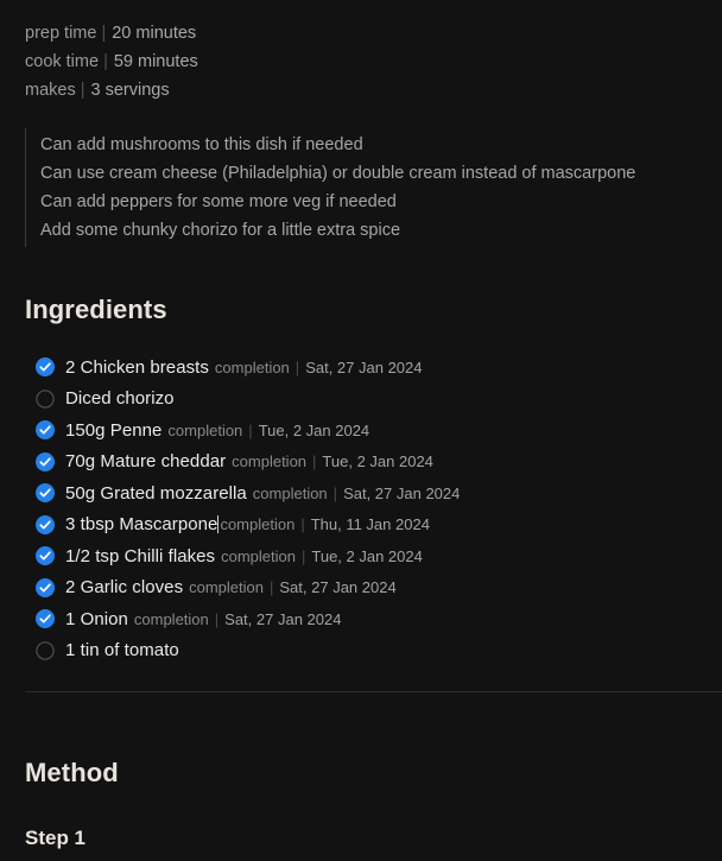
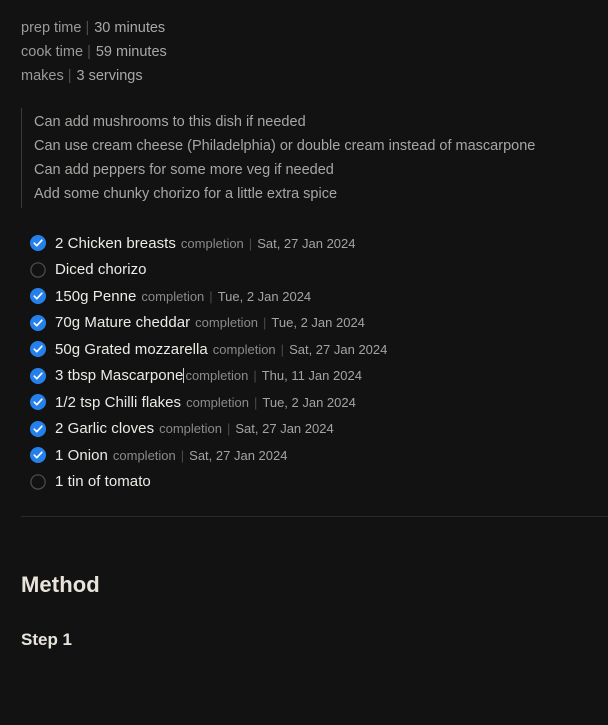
- prep time | 20 minutes
+ prep time | 30 minutes
  cook time | 59 minutes
  makes | 3 servings
  Can add mushrooms to this dish if needed
  Can use cream cheese (Philadelphia) or double cream instead of mascarpone
  Can add peppers for some more veg if needed
  Add some chunky chorizo for a little extra spice
- Ingredients
  2 Chicken breasts
  completion
  |
  Sat, 27 Jan 2024
  Diced chorizo
  150g Penne
  completion
  |
  Tue, 2 Jan 2024
  70g Mature cheddar
  completion
  |
  Tue, 2 Jan 2024
  50g Grated mozzarella
  completion
  |
  Sat, 27 Jan 2024
  3 tbsp Mascarpone
  completion
  |
  Thu, 11 Jan 2024
  1/2 tsp Chilli flakes
  completion
  |
  Tue, 2 Jan 2024
  2 Garlic cloves
  completion
  |
  Sat, 27 Jan 2024
  1 Onion
  completion
  |
  Sat, 27 Jan 2024
  1 tin of tomato
  Method
  Step 1
